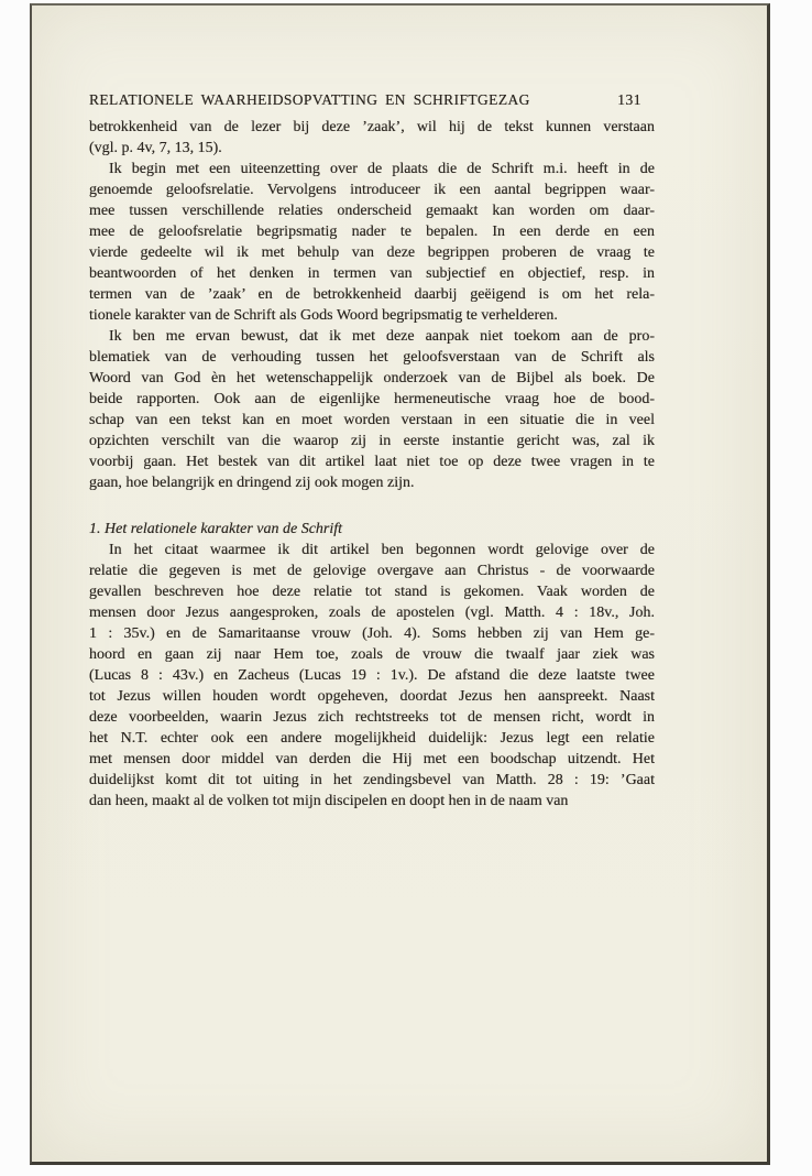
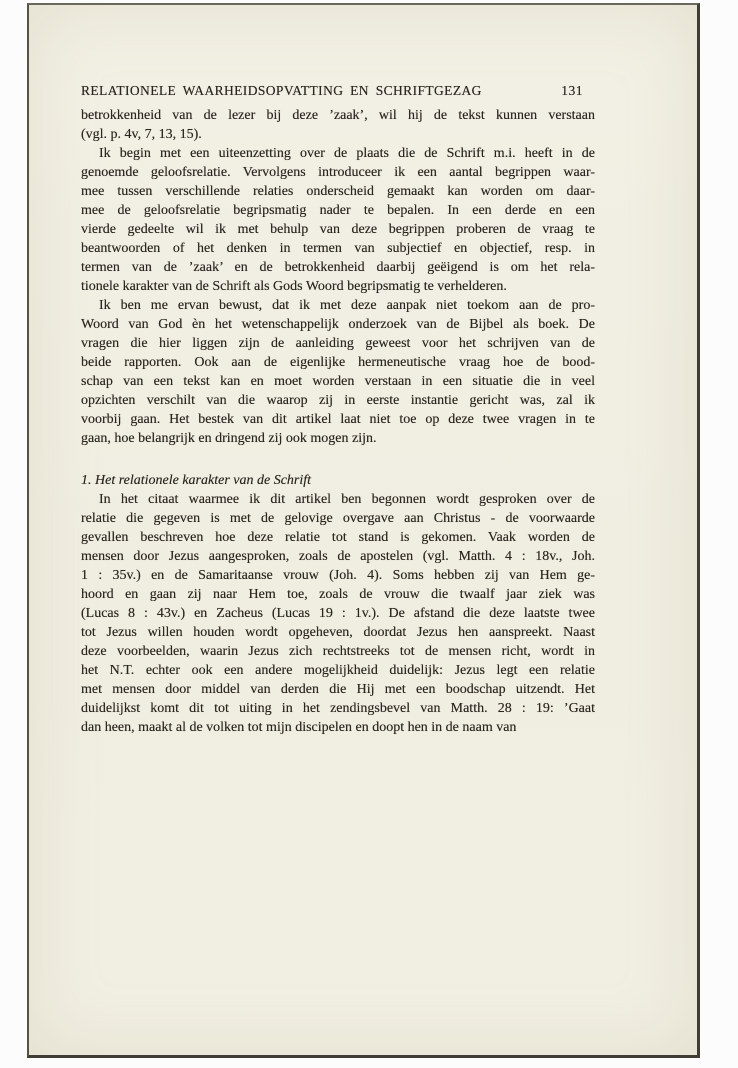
  RELATIONELE WAARHEIDSOPVATTING EN SCHRIFTGEZAG
  131
  betrokkenheid van de lezer bij deze ’zaak’, wil hij de tekst kunnen verstaan
  (vgl. p. 4v, 7, 13, 15).
  Ik begin met een uiteenzetting over de plaats die de Schrift m.i. heeft in de
  genoemde geloofsrelatie. Vervolgens introduceer ik een aantal begrippen waar-
  mee tussen verschillende relaties onderscheid gemaakt kan worden om daar-
  mee de geloofsrelatie begripsmatig nader te bepalen. In een derde en een
  vierde gedeelte wil ik met behulp van deze begrippen proberen de vraag te
  beantwoorden of het denken in termen van subjectief en objectief, resp. in
  termen van de ’zaak’ en de betrokkenheid daarbij geëigend is om het rela-
  tionele karakter van de Schrift als Gods Woord begripsmatig te verhelderen.
  Ik ben me ervan bewust, dat ik met deze aanpak niet toekom aan de pro-
- blematiek van de verhouding tussen het geloofsverstaan van de Schrift als
  Woord van God èn het wetenschappelijk onderzoek van de Bijbel als boek. De
+ vragen die hier liggen zijn de aanleiding geweest voor het schrijven van de
  beide rapporten. Ook aan de eigenlijke hermeneutische vraag hoe de bood-
  schap van een tekst kan en moet worden verstaan in een situatie die in veel
  opzichten verschilt van die waarop zij in eerste instantie gericht was, zal ik
  voorbij gaan. Het bestek van dit artikel laat niet toe op deze twee vragen in te
  gaan, hoe belangrijk en dringend zij ook mogen zijn.
  1. Het relationele karakter van de Schrift
- In het citaat waarmee ik dit artikel ben begonnen wordt gelovige over de
+ In het citaat waarmee ik dit artikel ben begonnen wordt gesproken over de
  relatie die gegeven is met de gelovige overgave aan Christus - de voorwaarde
  gevallen beschreven hoe deze relatie tot stand is gekomen. Vaak worden de
  mensen door Jezus aangesproken, zoals de apostelen (vgl. Matth. 4 : 18v., Joh.
  1 : 35v.) en de Samaritaanse vrouw (Joh. 4). Soms hebben zij van Hem ge-
  hoord en gaan zij naar Hem toe, zoals de vrouw die twaalf jaar ziek was
  (Lucas 8 : 43v.) en Zacheus (Lucas 19 : 1v.). De afstand die deze laatste twee
  tot Jezus willen houden wordt opgeheven, doordat Jezus hen aanspreekt. Naast
  deze voorbeelden, waarin Jezus zich rechtstreeks tot de mensen richt, wordt in
  het N.T. echter ook een andere mogelijkheid duidelijk: Jezus legt een relatie
  met mensen door middel van derden die Hij met een boodschap uitzendt. Het
  duidelijkst komt dit tot uiting in het zendingsbevel van Matth. 28 : 19: ’Gaat
  dan heen, maakt al de volken tot mijn discipelen en doopt hen in de naam van
